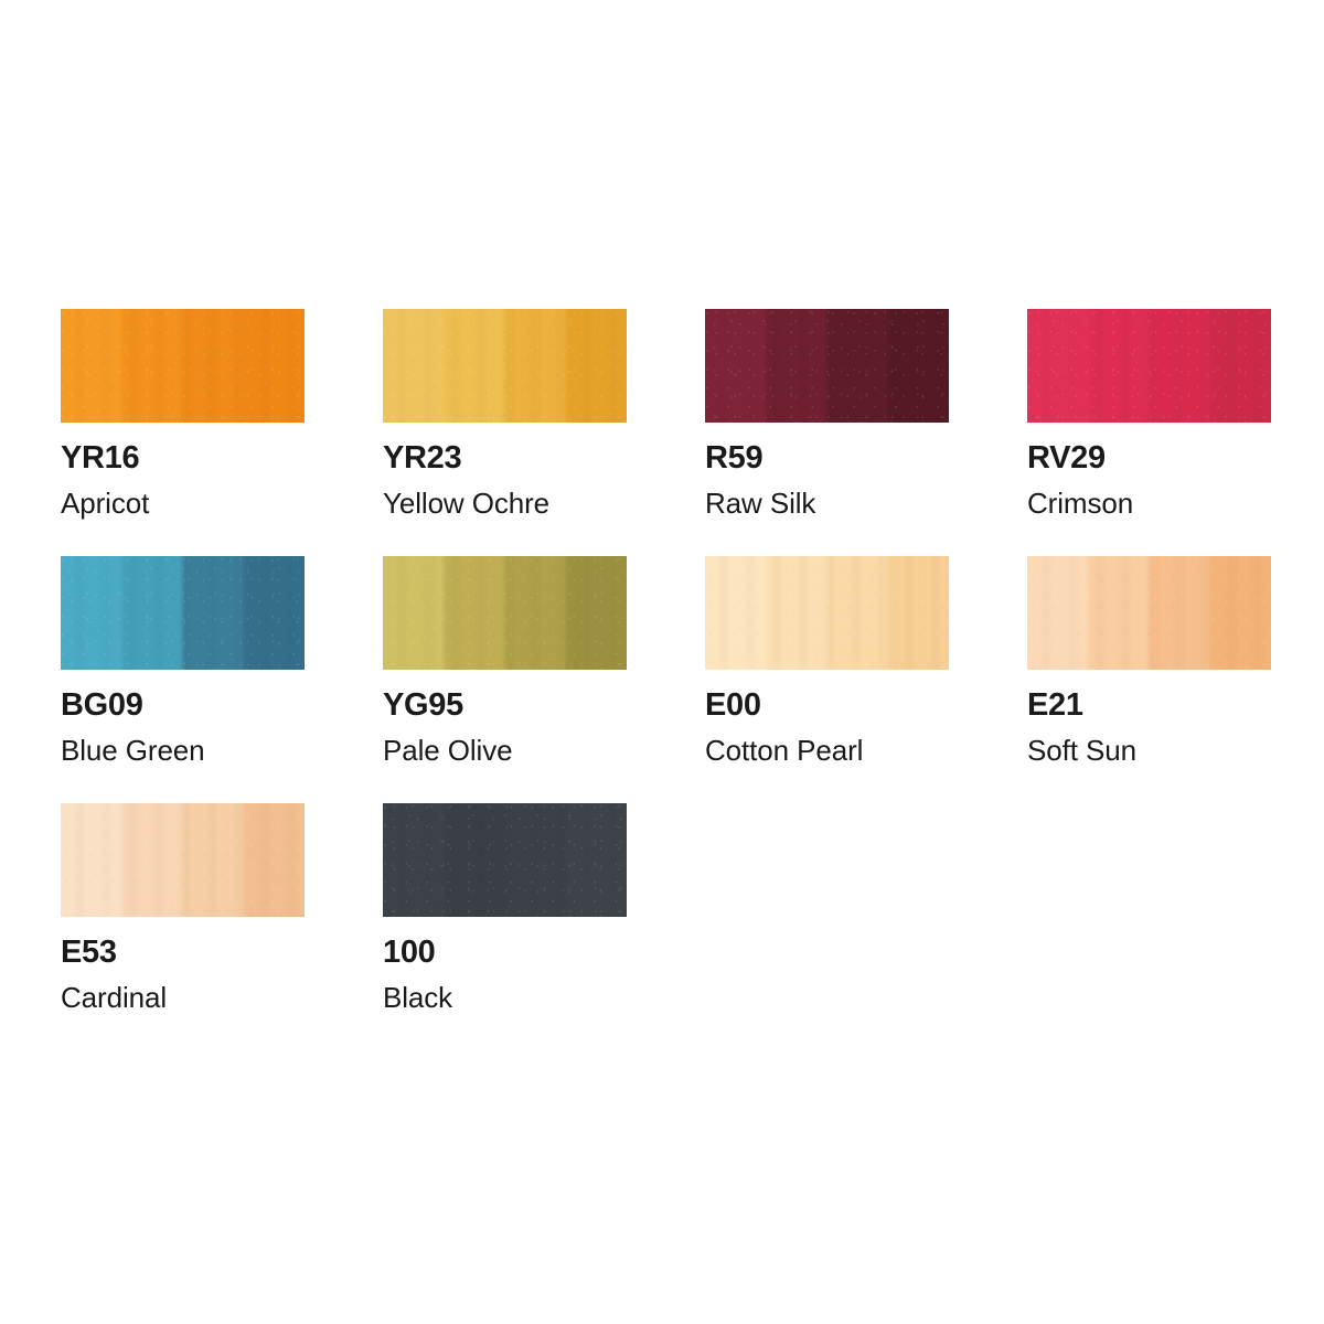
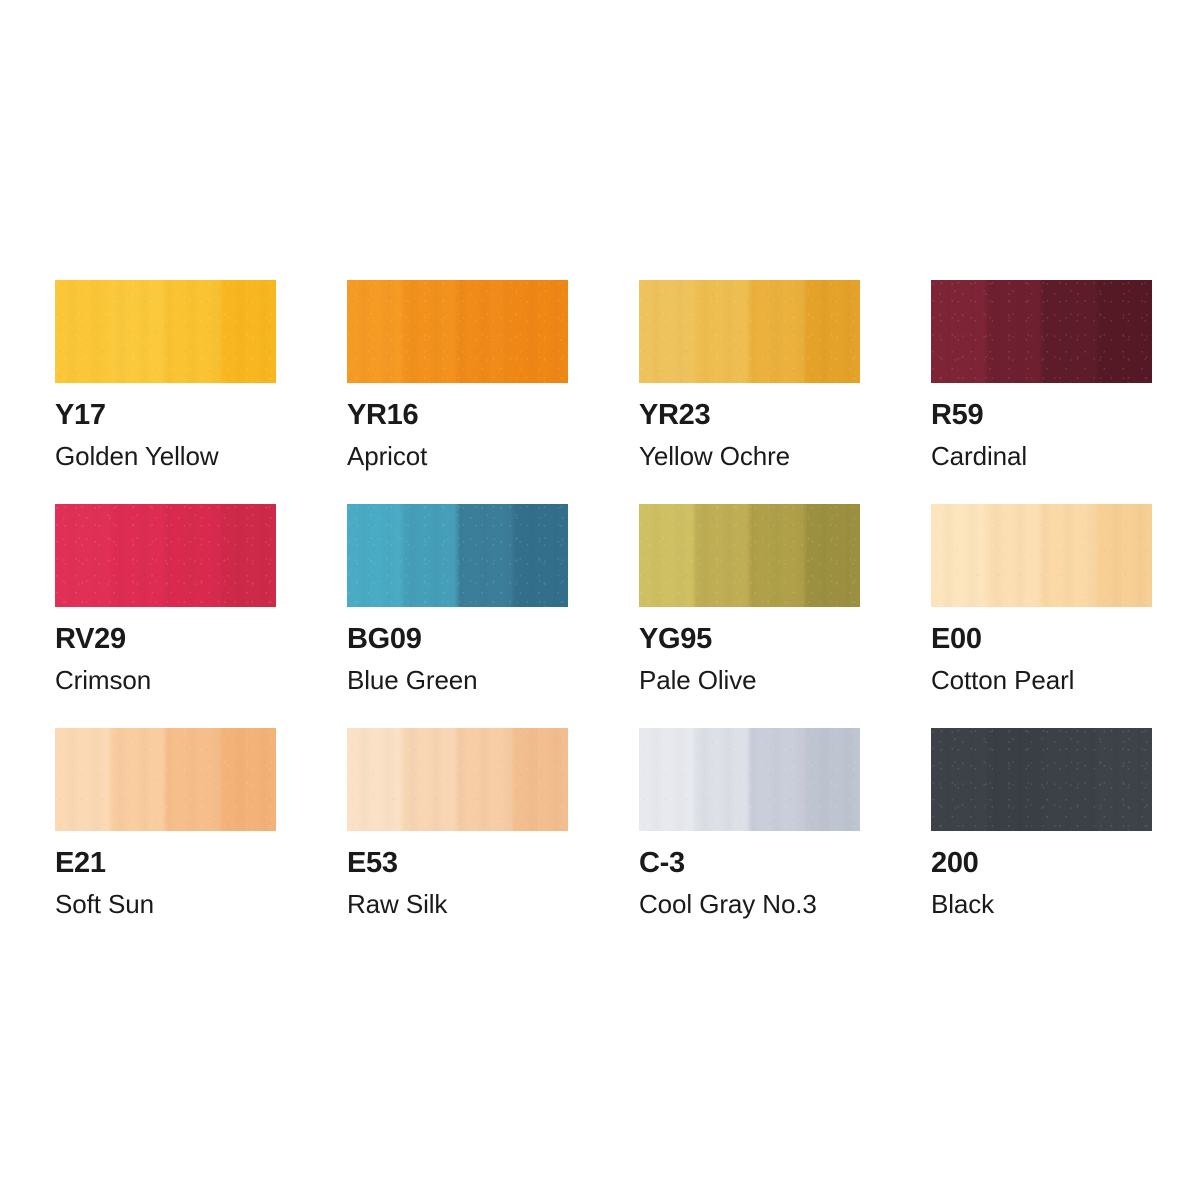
+ Y17
+ Golden Yellow
  YR16
  Apricot
  YR23
  Yellow Ochre
  R59
- Raw Silk
+ Cardinal
  RV29
  Crimson
  BG09
  Blue Green
  YG95
  Pale Olive
  E00
  Cotton Pearl
  E21
  Soft Sun
  E53
- Cardinal
+ Raw Silk
+ C-3
+ Cool Gray No.3
- 100
+ 200
  Black
